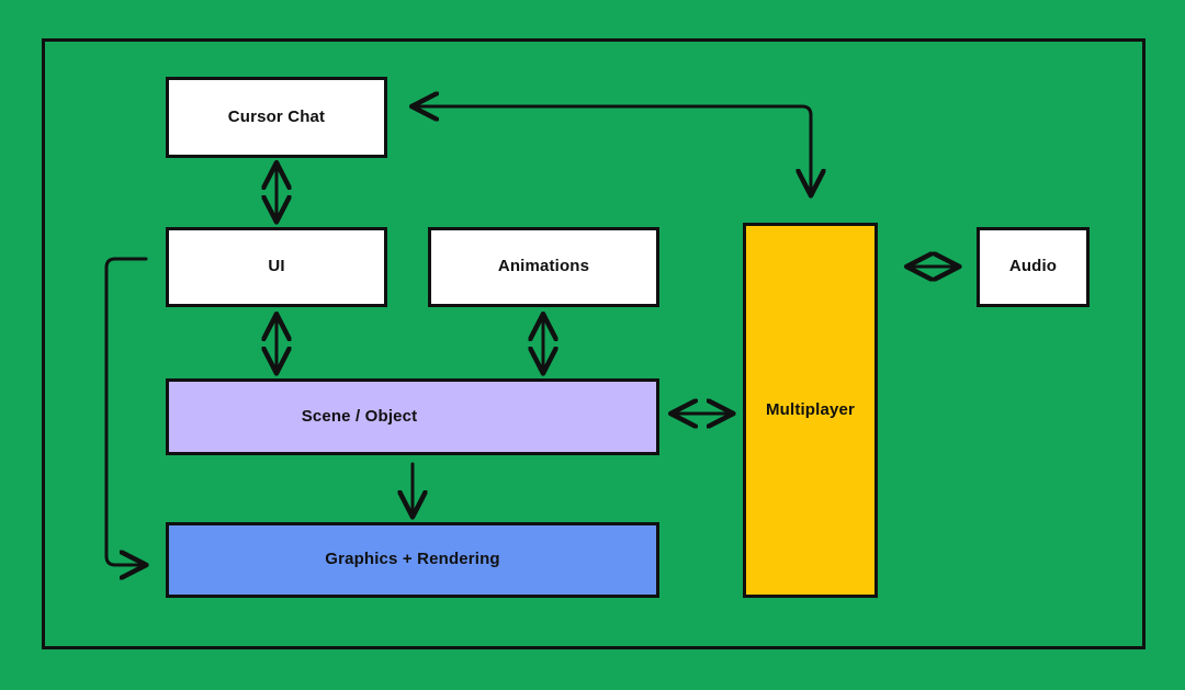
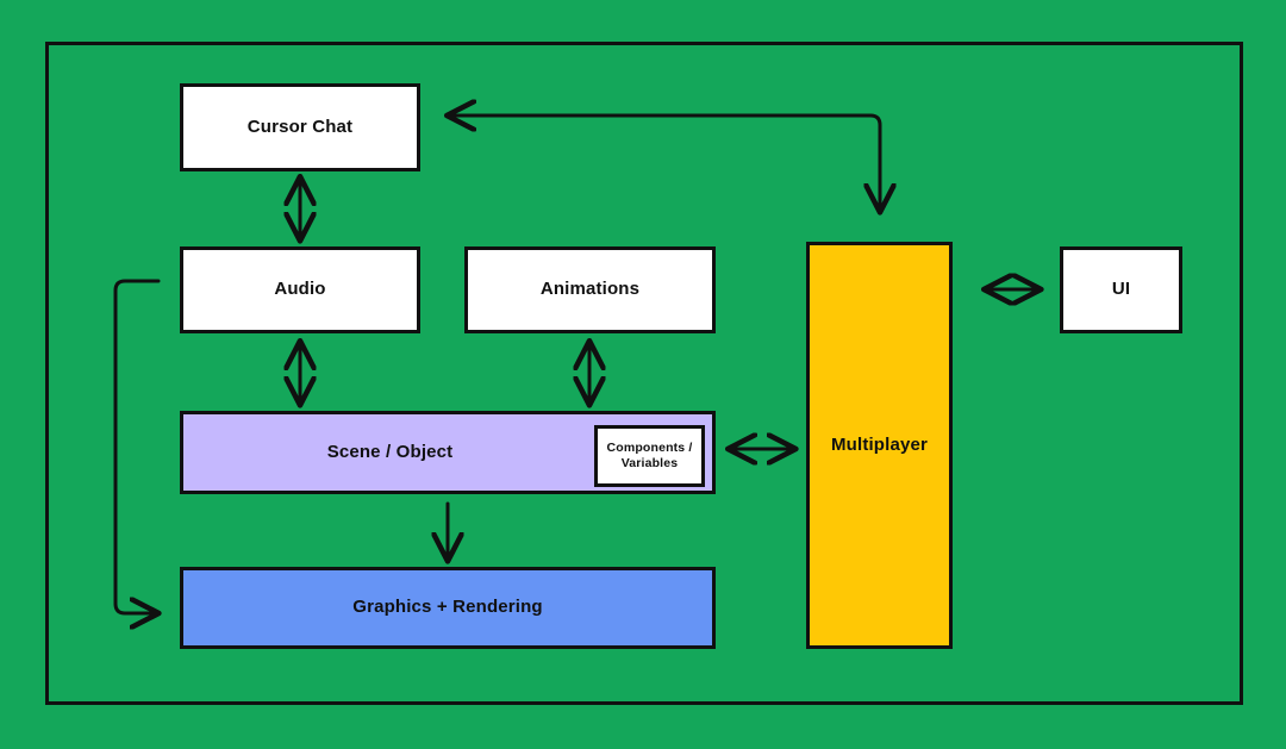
  Cursor Chat
- UI
+ Audio
  Animations
  Scene / Object
+ Components /
+ Variables
  Graphics + Rendering
  Multiplayer
- Audio
+ UI
